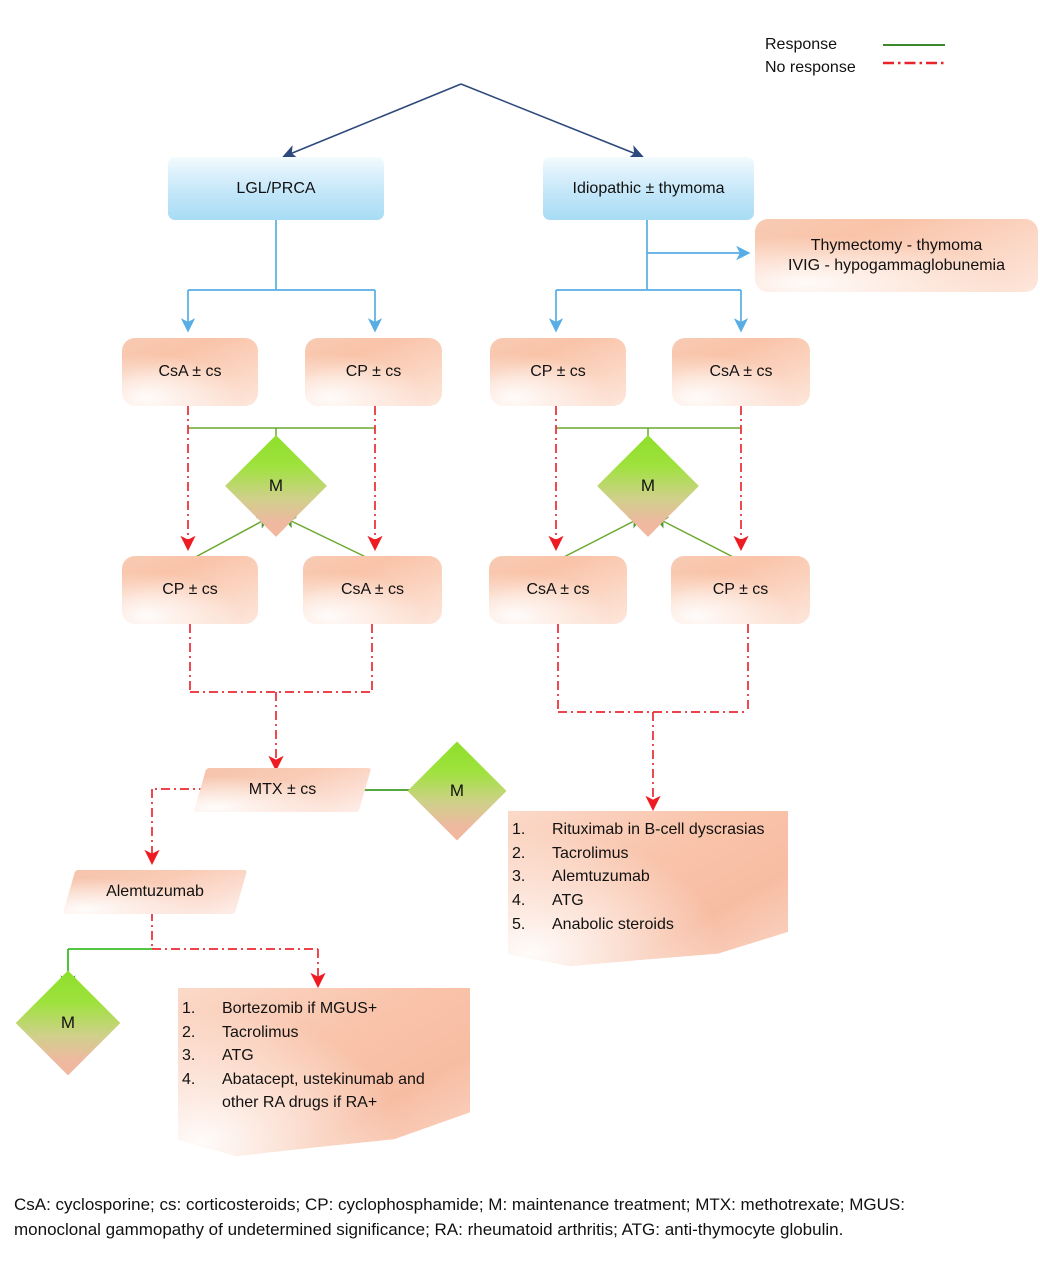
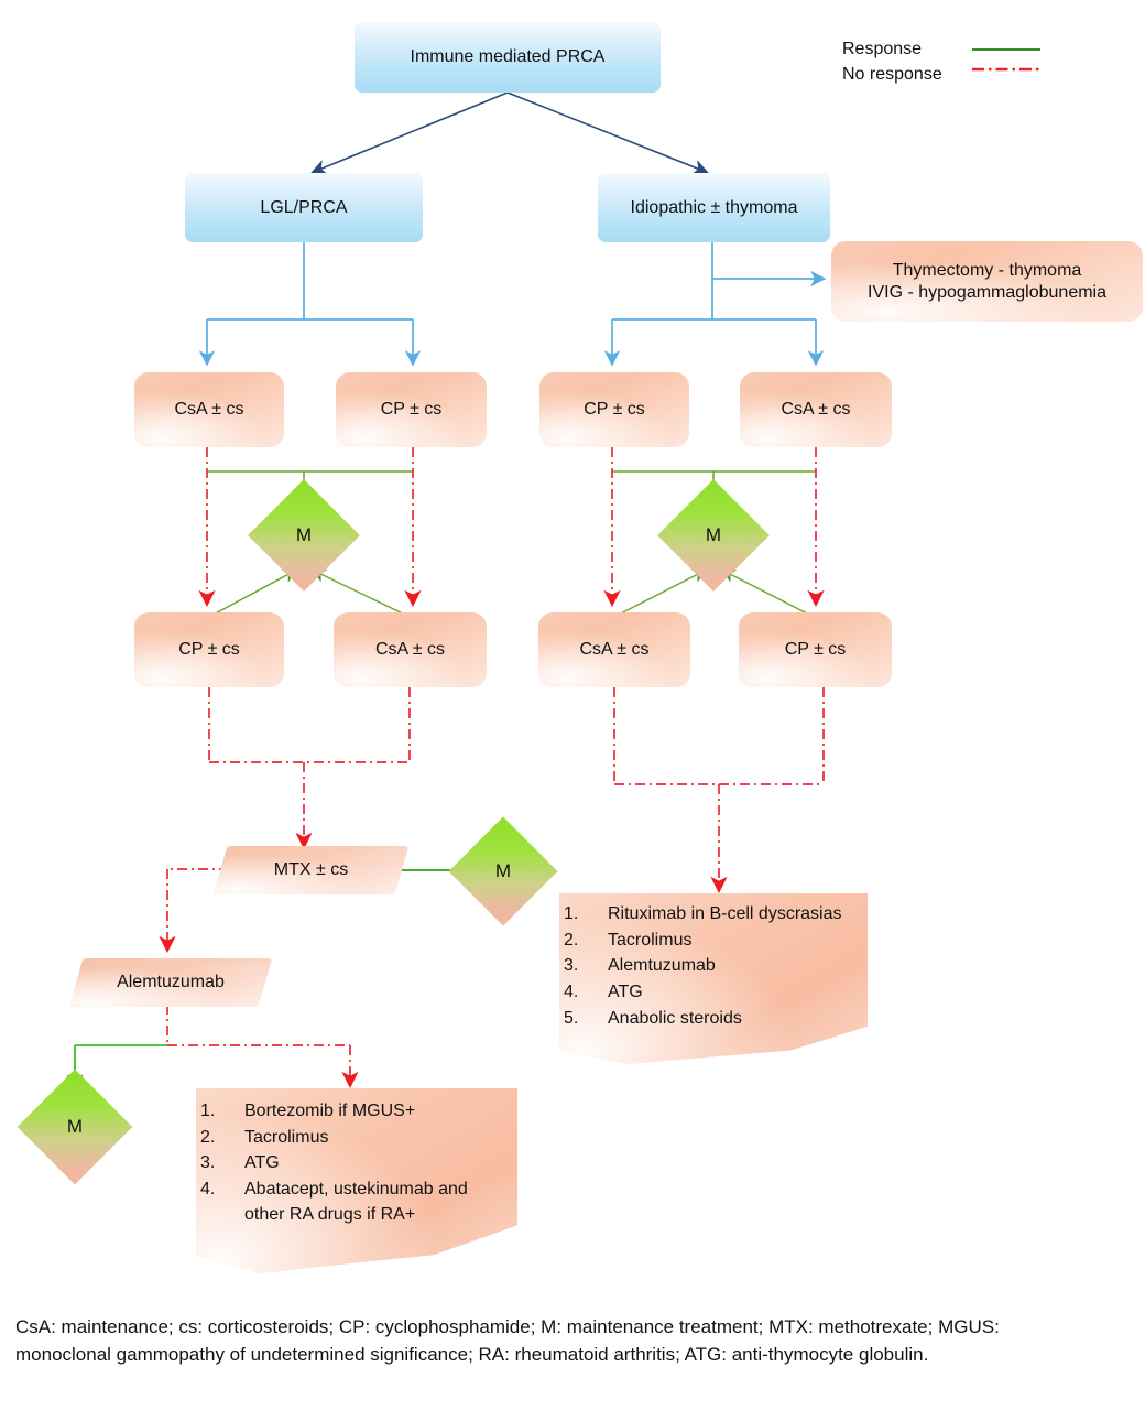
+ Immune mediated PRCA
  LGL/PRCA
  Idiopathic ± thymoma
  Thymectomy - thymoma
  IVIG - hypogammaglobunemia
  CsA ± cs
  CP ± cs
  CP ± cs
  CsA ± cs
  CP ± cs
  CsA ± cs
  CsA ± cs
  CP ± cs
  M
  M
  M
  M
  MTX ± cs
  Alemtuzumab
  1.
  Rituximab in B-cell dyscrasias
  2.
  Tacrolimus
  3.
  Alemtuzumab
  4.
  ATG
  5.
  Anabolic steroids
  1.
  Bortezomib if MGUS+
  2.
  Tacrolimus
  3.
  ATG
  4.
  Abatacept, ustekinumab and other RA drugs if RA+
  Response
  No response
- CsA: cyclosporine; cs: corticosteroids; CP: cyclophosphamide; M: maintenance treatment; MTX: methotrexate; MGUS: monoclonal gammopathy of undetermined significance; RA: rheumatoid arthritis; ATG: anti-thymocyte globulin.
+ CsA: maintenance; cs: corticosteroids; CP: cyclophosphamide; M: maintenance treatment; MTX: methotrexate; MGUS: monoclonal gammopathy of undetermined significance; RA: rheumatoid arthritis; ATG: anti-thymocyte globulin.
